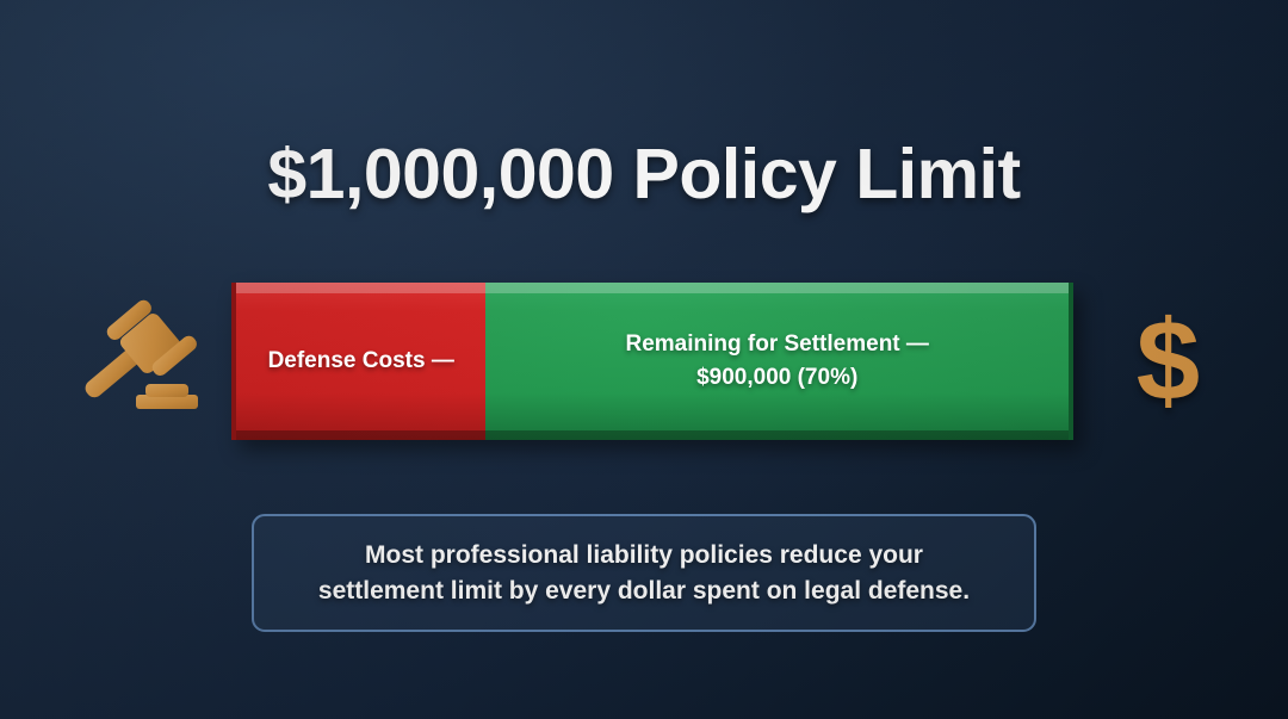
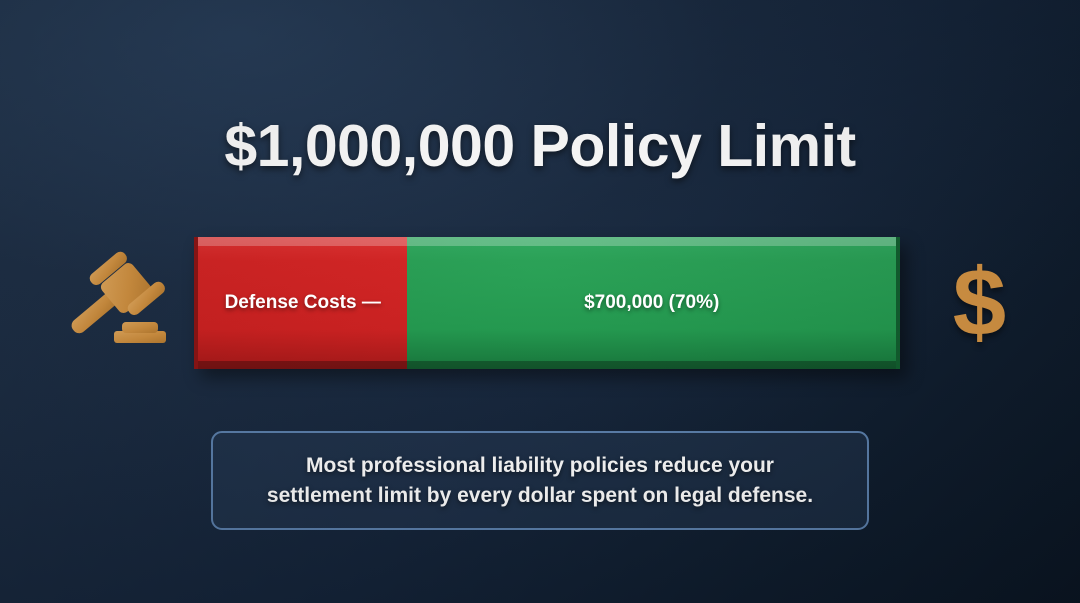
  Defense Costs —
- Remaining for Settlement —
- $900,000 (70%)
+ $700,000 (70%)
